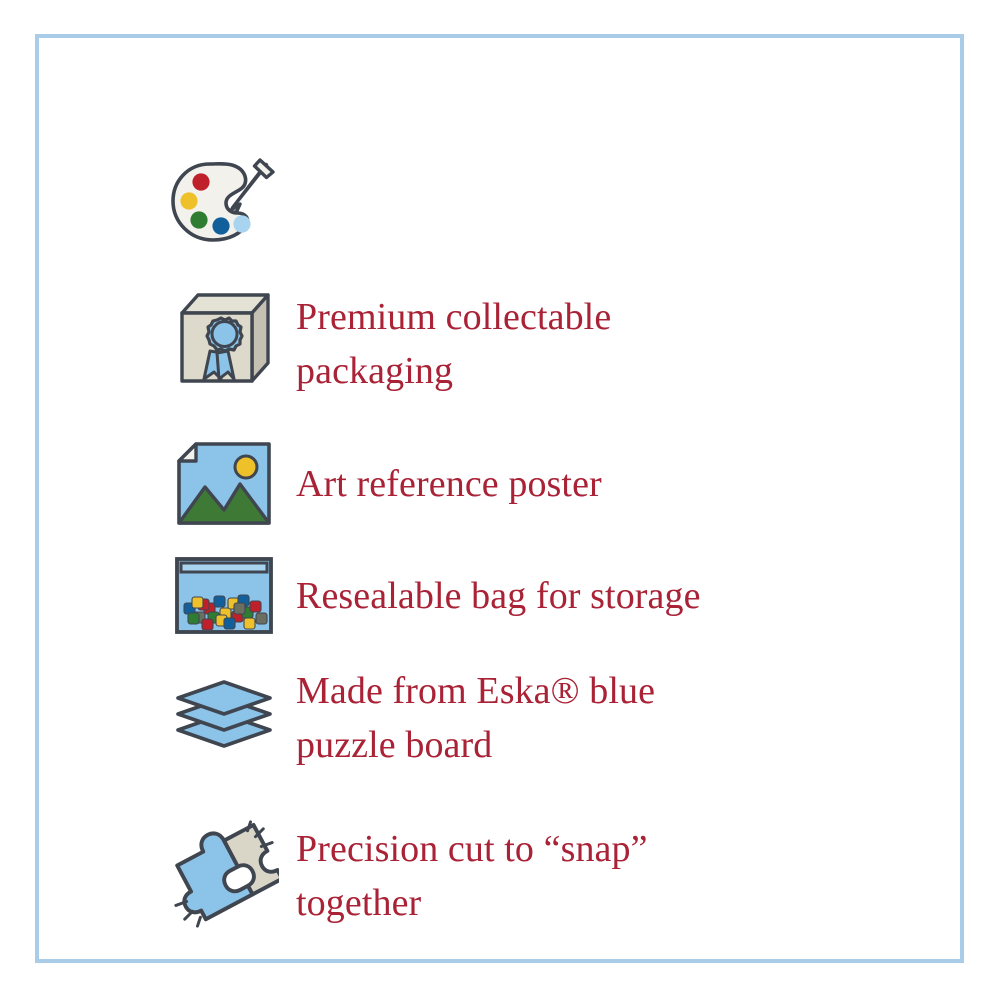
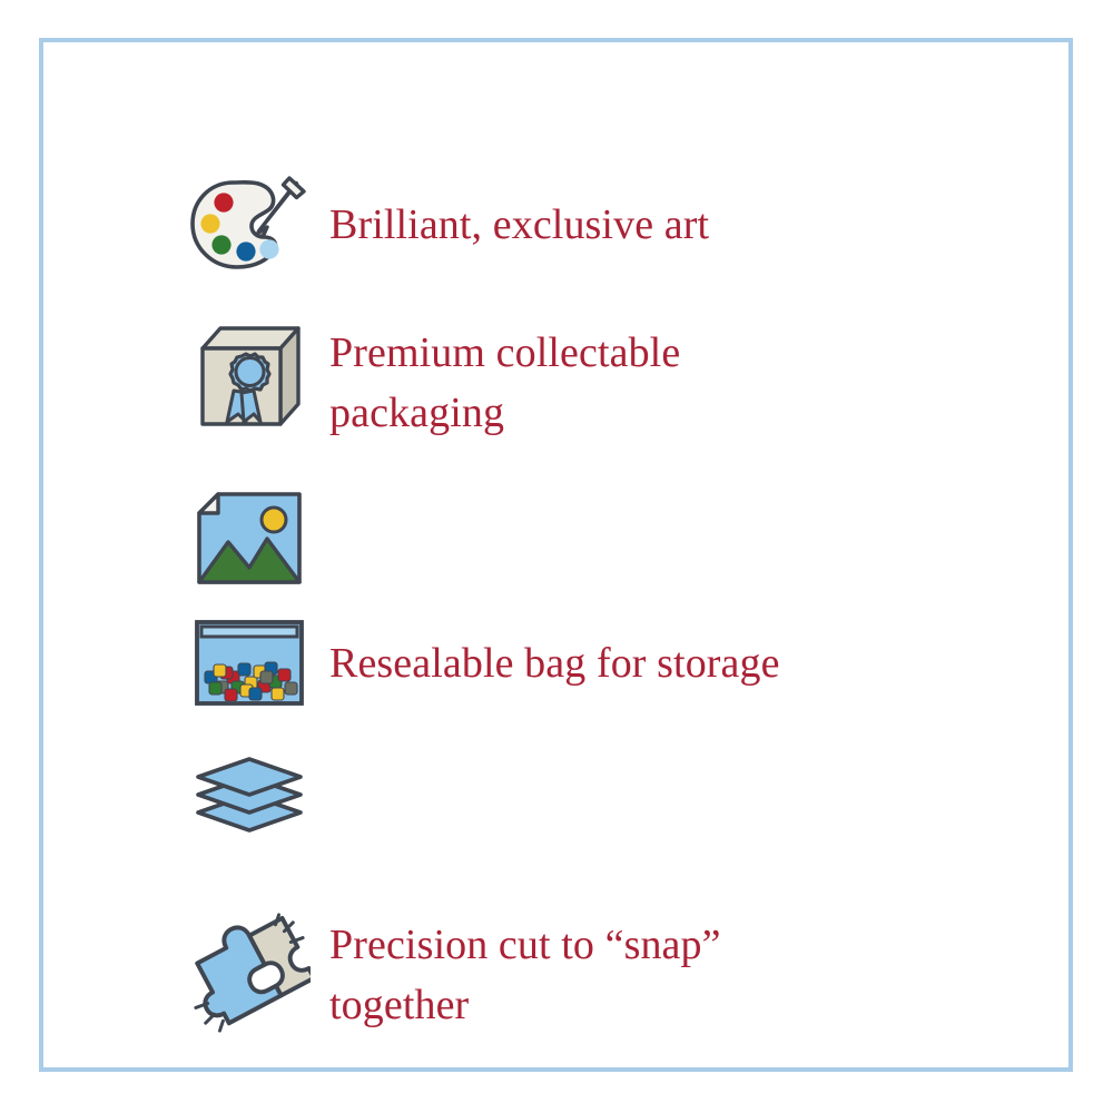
+ Brilliant, exclusive art
  Premium collectable
  packaging
- Art reference poster
  Resealable bag for storage
- Made from Eska® blue
- puzzle board
  Precision cut to “snap”
  together
